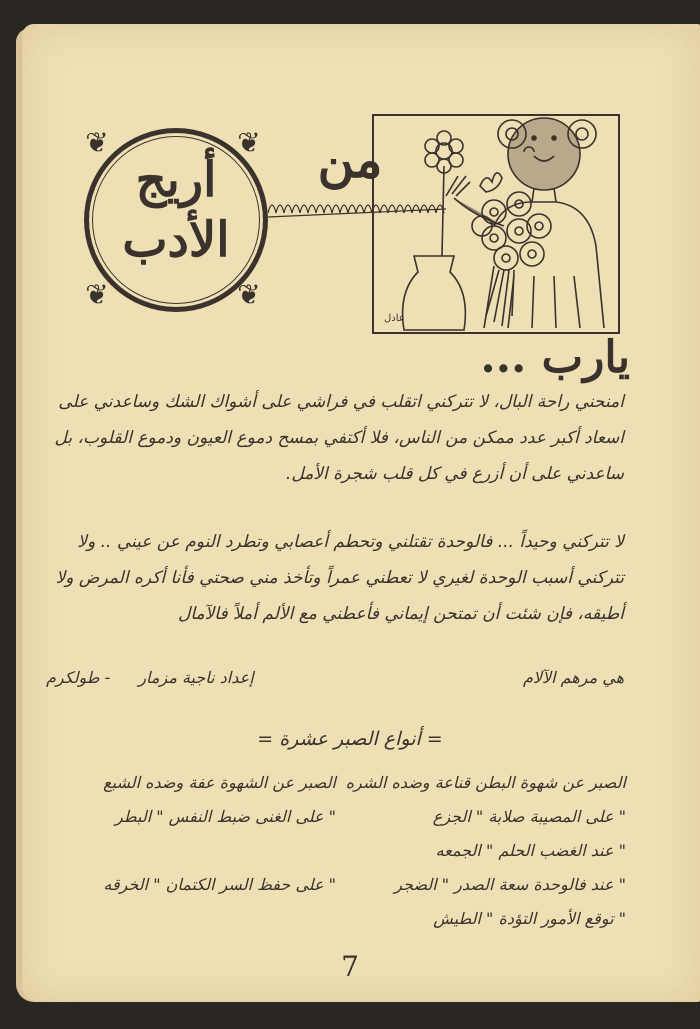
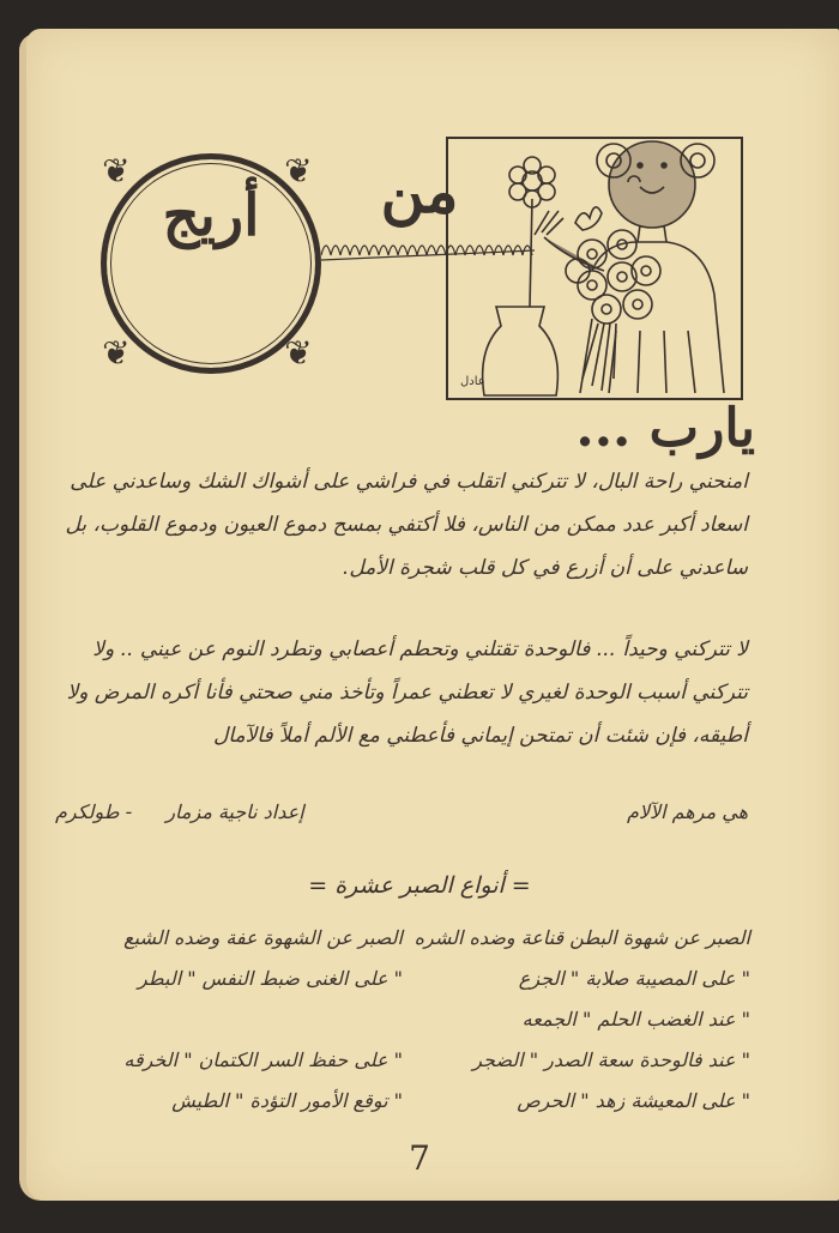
  أريج
- الأدب
  ❦
  ❦
  ❦
  ❦
  من
  عادل
  يارب ...
  امنحني راحة البال، لا تتركني اتقلب في فراشي على أشواك الشك وساعدني على اسعاد أكبر عدد ممكن من الناس، فلا أكتفي بمسح دموع العيون ودموع القلوب، بل ساعدني على أن أزرع في كل قلب شجرة الأمل.
  لا تتركني وحيداً ... فالوحدة تقتلني وتحطم أعصابي وتطرد النوم عن عيني .. ولا تتركني أسبب الوحدة لغيري لا تعطني عمراً وتأخذ مني صحتي فأنا أكره المرض ولا أطيقه، فإن شئت أن تمتحن إيماني فأعطني مع الألم أملاً فالآمال
  هي مرهم الآلام
  إعداد ناجية مزمار
  - طولكرم
  = أنواع الصبر عشرة =
  الصبر عن شهوة البطن قناعة وضده الشره
  الصبر عن الشهوة عفة وضده الشبع
  " على المصيبة صلابة " الجزع
  " على الغنى ضبط النفس " البطر
  " عند الغضب الحلم " الجمعه
  " عند فالوحدة سعة الصدر " الضجر
  " على حفظ السر الكتمان " الخرقه
+ " على المعيشة زهد " الحرص
  " توقع الأمور التؤدة " الطيش
  7
